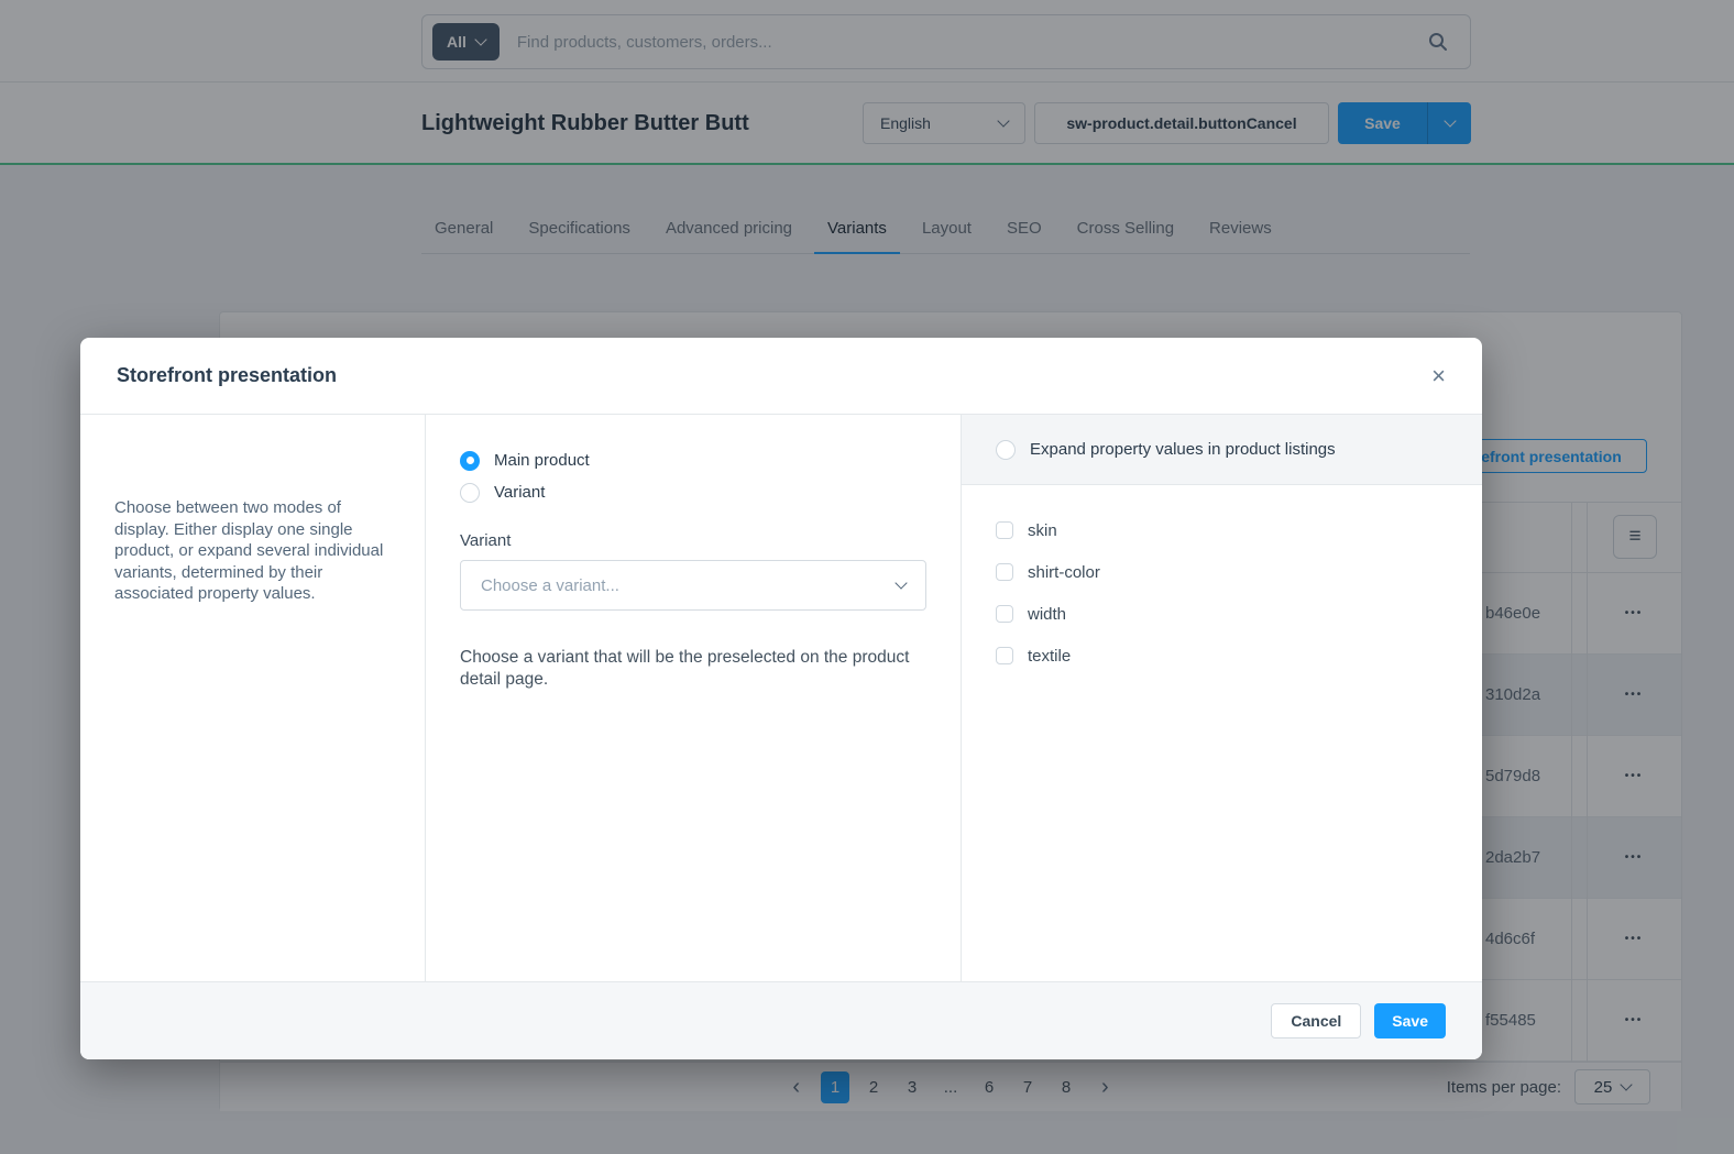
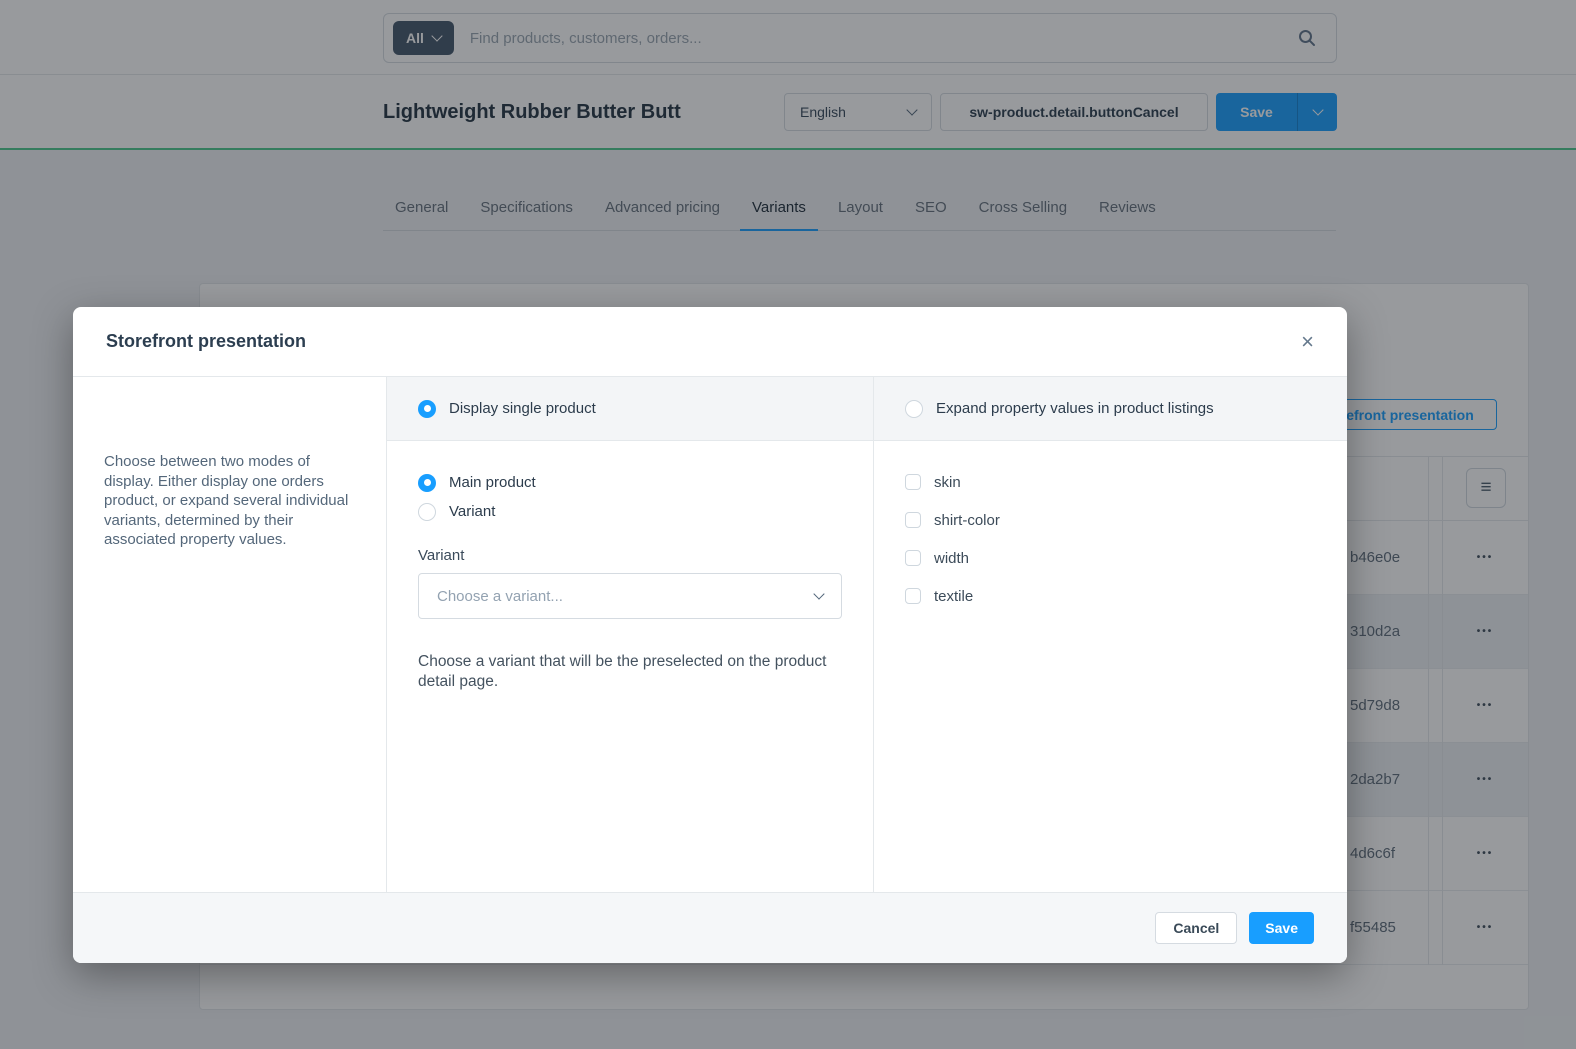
  All
  Find products, customers, orders...
  Lightweight Rubber Butter Butt
  English
  sw-product.detail.buttonCancel
  Save
  General
  Specifications
  Advanced pricing
  Variants
  Layout
  SEO
  Cross Selling
  Reviews
  efront presentation
  ≡
  b46e0e
  •••
  310d2a
  •••
  5d79d8
  •••
  2da2b7
  •••
  4d6c6f
  •••
  f55485
  •••
- ‹
- 1
- 2
- 3
- ...
- 6
- 7
- 8
- ›
- Items per page:
- 25
  Storefront presentation
  ×
- Choose between two modes of display. Either display one single product, or expand several individual variants, determined by their associated property values.
+ Choose between two modes of display. Either display one orders product, or expand several individual variants, determined by their associated property values.
+ Display single product
  Main product
  Variant
  Variant
  Choose a variant...
  Choose a variant that will be the preselected on the product detail page.
  Expand property values in product listings
  skin
  shirt-color
  width
  textile
  Cancel
  Save
